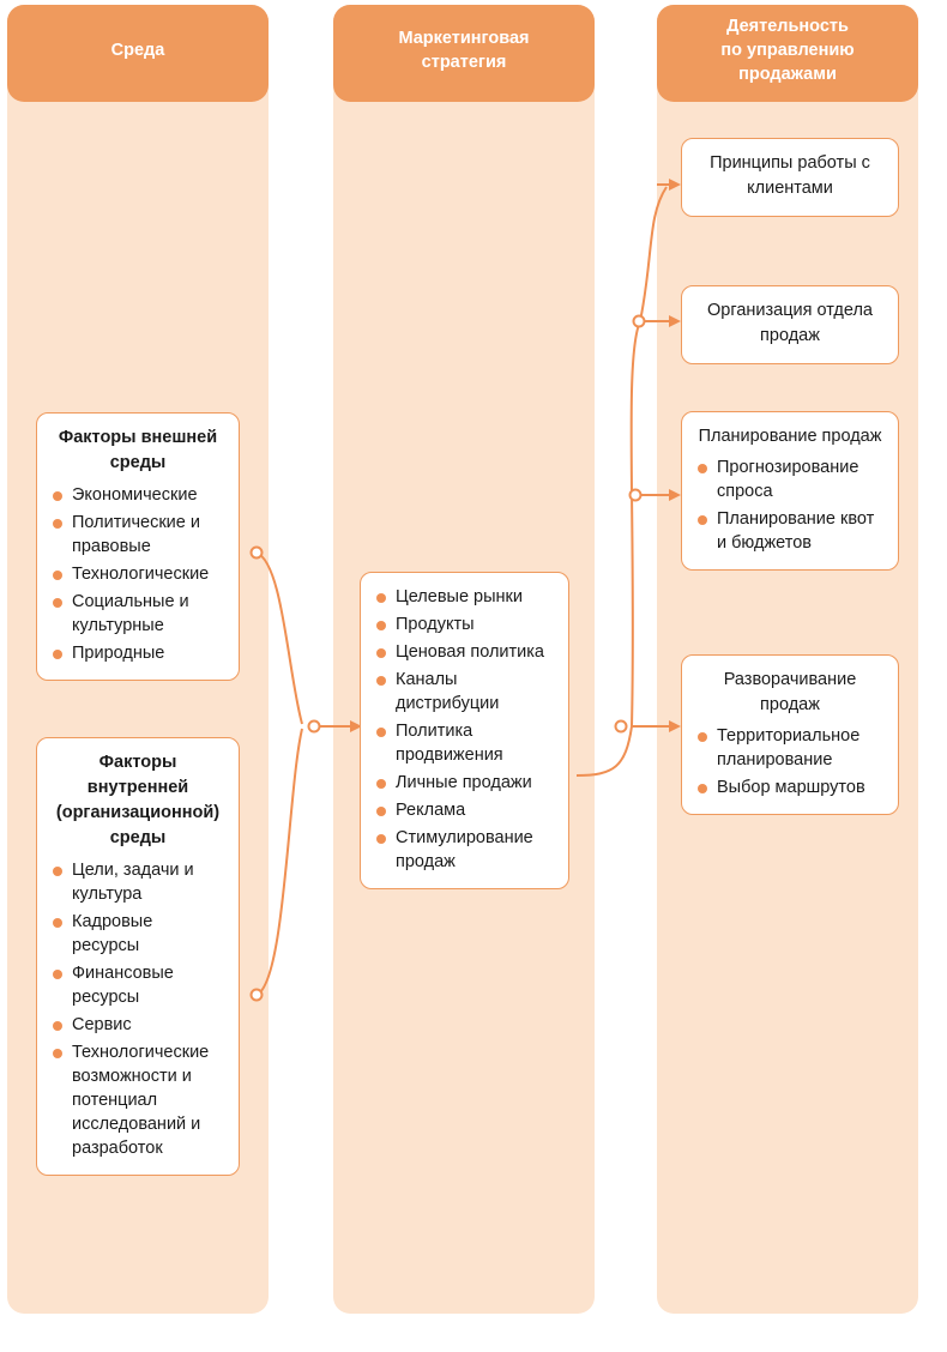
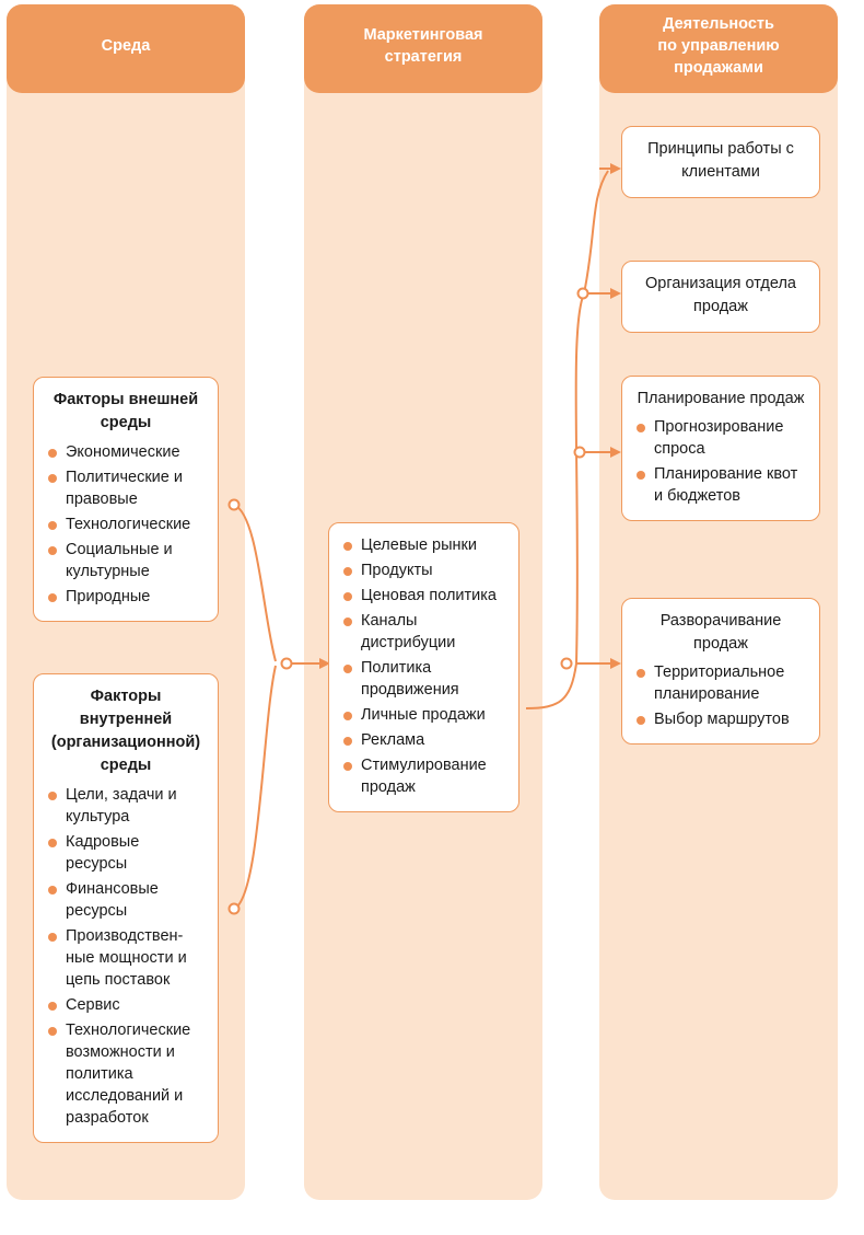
  Среда
  Маркетинговая
  стратегия
  Деятельность
  по управлению
  продажами
  Факторы внешней среды
  Экономические
  Политические и правовые
  Технологические
  Социальные и культурные
  Природные
  Факторы внутренней (организационной) среды
  Цели, задачи и культура
  Кадровые ресурсы
  Финансовые ресурсы
+ Производствен-ные мощности и цепь поставок
  Сервис
- Технологические возможности и потенциал исследований и разработок
+ Технологические возможности и политика исследований и разработок
  Целевые рынки
  Продукты
  Ценовая политика
  Каналы дистрибуции
  Политика продвижения
  Личные продажи
  Реклама
  Стимулирование продаж
  Принципы работы с клиентами
  Организация отдела продаж
  Планирование продаж
  Прогнозирование спроса
  Планирование квот и бюджетов
  Разворачивание продаж
  Территориальное планирование
  Выбор маршрутов
